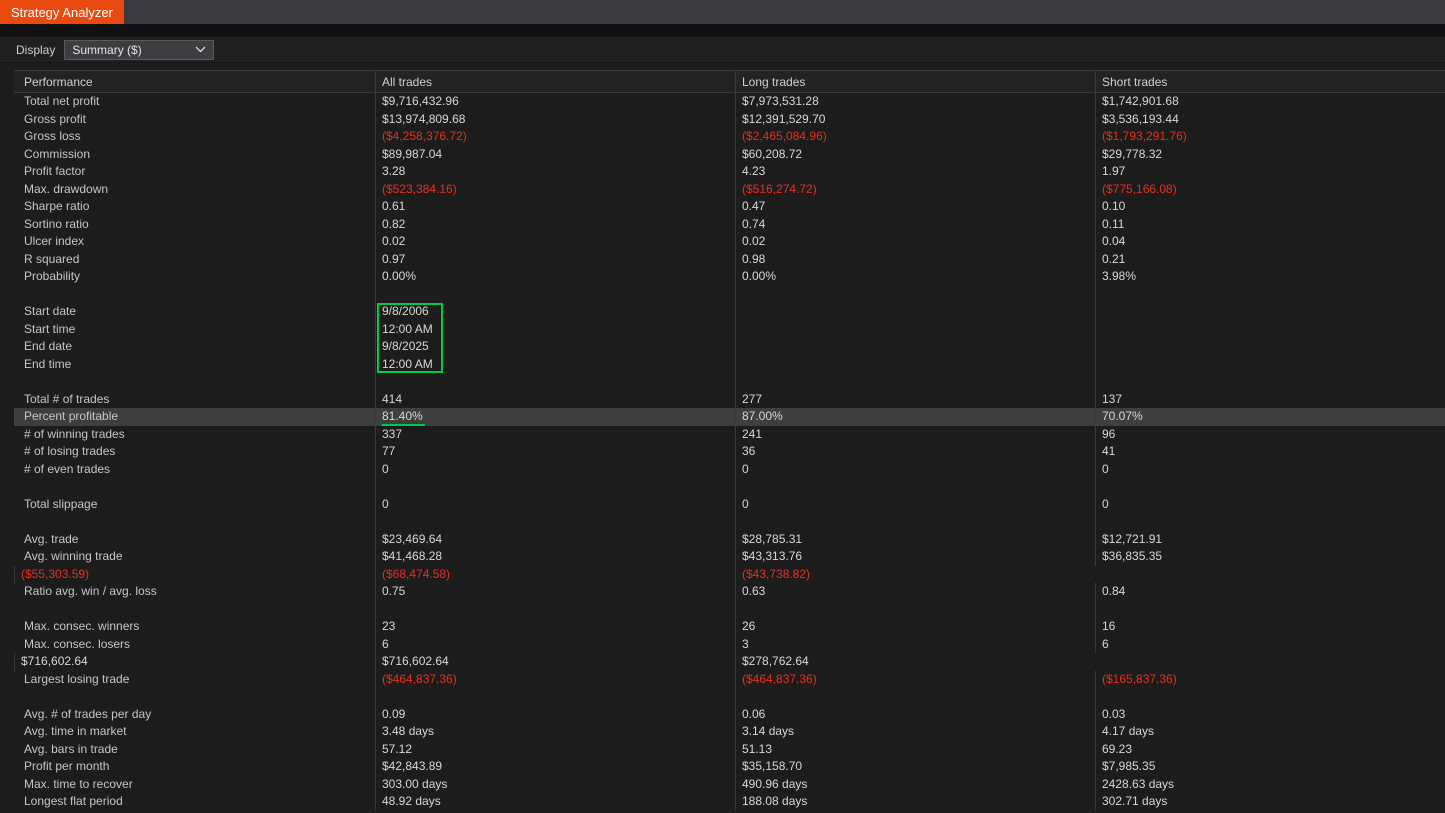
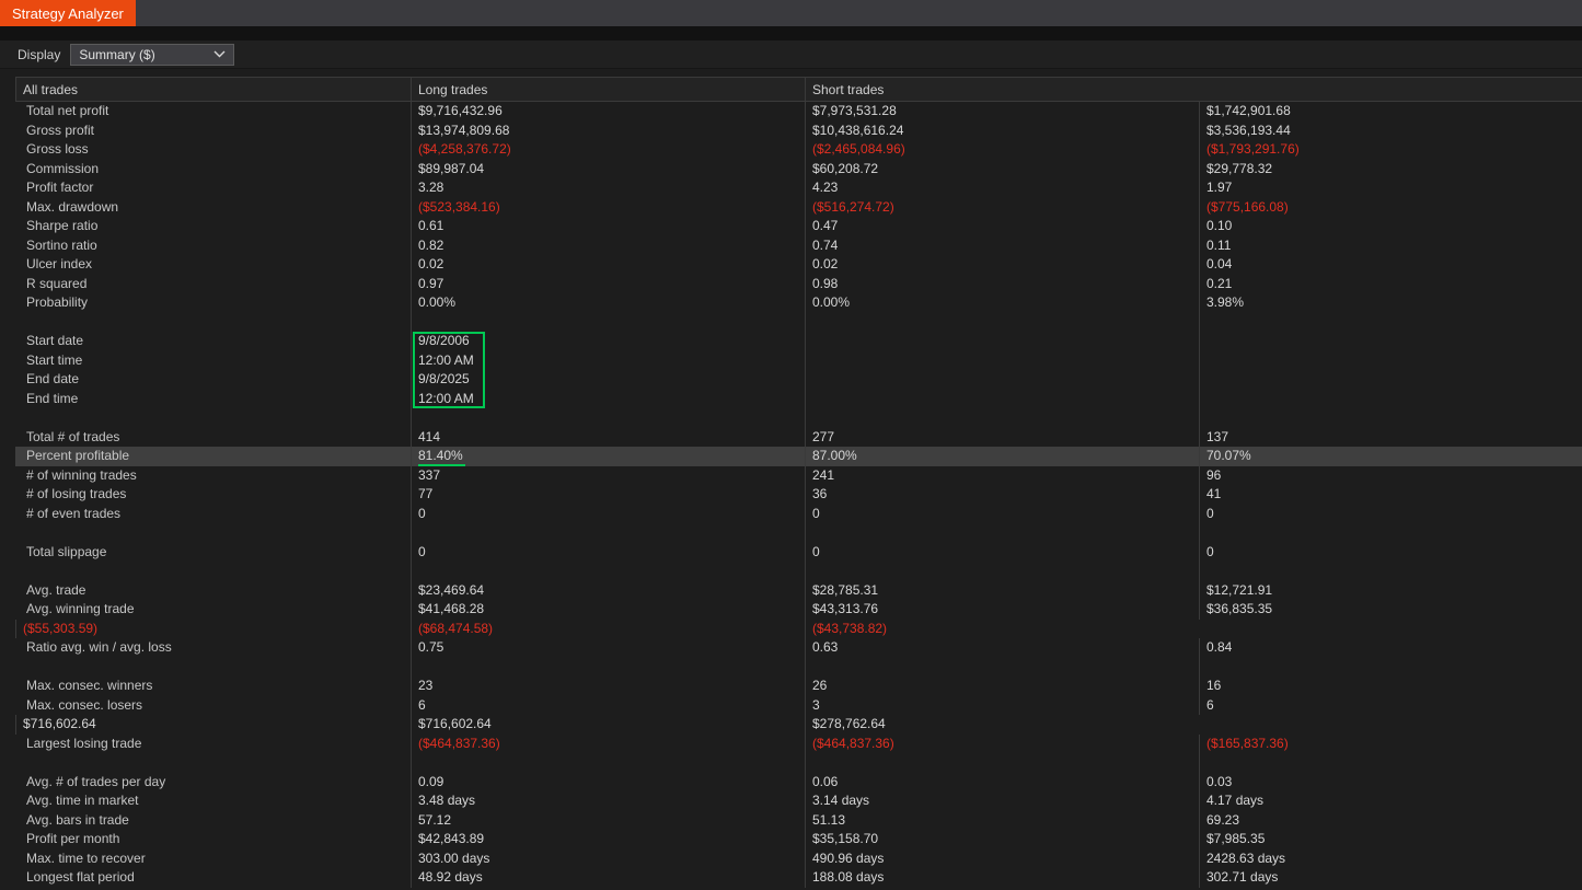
  Strategy Analyzer
  Display
  Summary ($)
- Performance
  All trades
  Long trades
  Short trades
  Total net profit
  $9,716,432.96
  $7,973,531.28
  $1,742,901.68
  Gross profit
  $13,974,809.68
- $12,391,529.70
+ $10,438,616.24
  $3,536,193.44
  Gross loss
  ($4,258,376.72)
  ($2,465,084.96)
  ($1,793,291.76)
  Commission
  $89,987.04
  $60,208.72
  $29,778.32
  Profit factor
  3.28
  4.23
  1.97
  Max. drawdown
  ($523,384.16)
  ($516,274.72)
  ($775,166.08)
  Sharpe ratio
  0.61
  0.47
  0.10
  Sortino ratio
  0.82
  0.74
  0.11
  Ulcer index
  0.02
  0.02
  0.04
  R squared
  0.97
  0.98
  0.21
  Probability
  0.00%
  0.00%
  3.98%
  Start date
  9/8/2006
  Start time
  12:00 AM
  End date
  9/8/2025
  End time
  12:00 AM
  Total # of trades
  414
  277
  137
  Percent profitable
  81.40%
  87.00%
  70.07%
  # of winning trades
  337
  241
  96
  # of losing trades
  77
  36
  41
  # of even trades
  0
  0
  0
  Total slippage
  0
  0
  0
  Avg. trade
  $23,469.64
  $28,785.31
  $12,721.91
  Avg. winning trade
  $41,468.28
  $43,313.76
  $36,835.35
  ($55,303.59)
  ($68,474.58)
  ($43,738.82)
  Ratio avg. win / avg. loss
  0.75
  0.63
  0.84
  Max. consec. winners
  23
  26
  16
  Max. consec. losers
  6
  3
  6
  $716,602.64
  $716,602.64
  $278,762.64
  Largest losing trade
  ($464,837.36)
  ($464,837.36)
  ($165,837.36)
  Avg. # of trades per day
  0.09
  0.06
  0.03
  Avg. time in market
  3.48 days
  3.14 days
  4.17 days
  Avg. bars in trade
  57.12
  51.13
  69.23
  Profit per month
  $42,843.89
  $35,158.70
  $7,985.35
  Max. time to recover
  303.00 days
  490.96 days
  2428.63 days
  Longest flat period
  48.92 days
  188.08 days
  302.71 days
